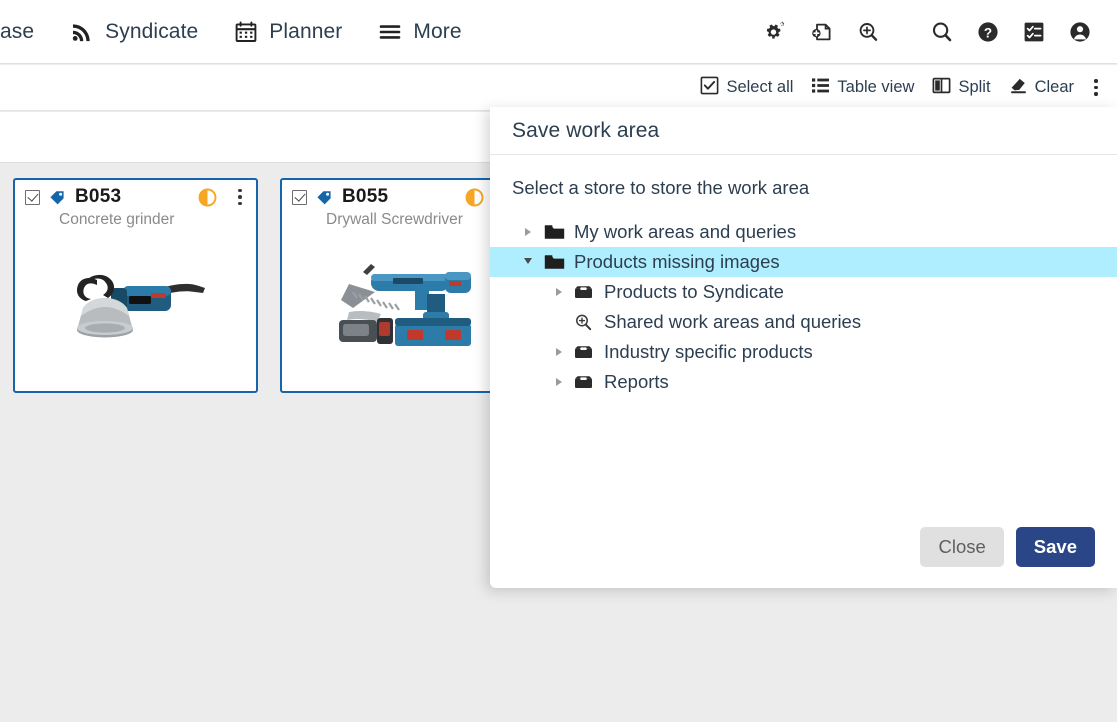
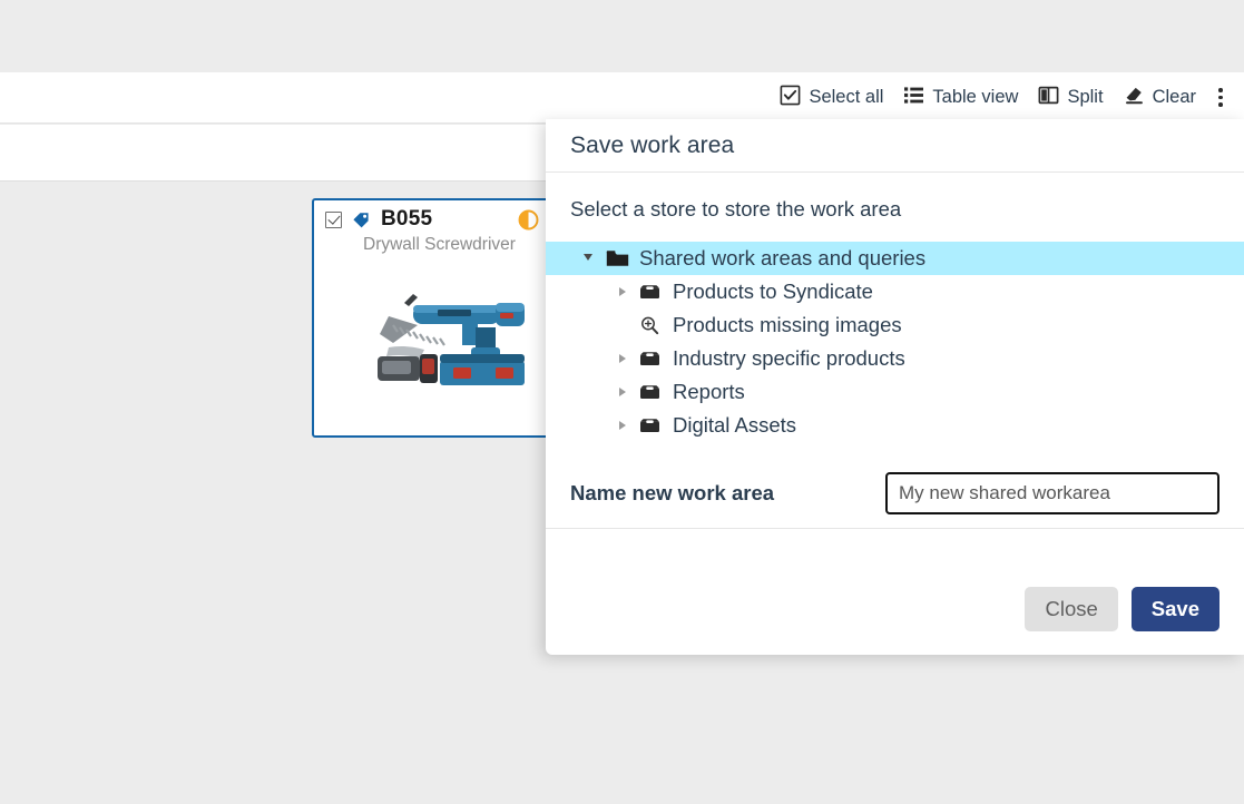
- ase
- Syndicate
- Planner
- More
- ?
  Select all
  Table view
  Split
  Clear
- B053
- Concrete grinder
  B055
  Drywall Screwdriver
  Save work area
  Select a store to store the work area
- My work areas and queries
- Products missing images
+ Shared work areas and queries
  Products to Syndicate
- Shared work areas and queries
+ Products missing images
  Industry specific products
  Reports
+ Digital Assets
+ Name new work area
+ My new shared workarea
  Close
  Save
